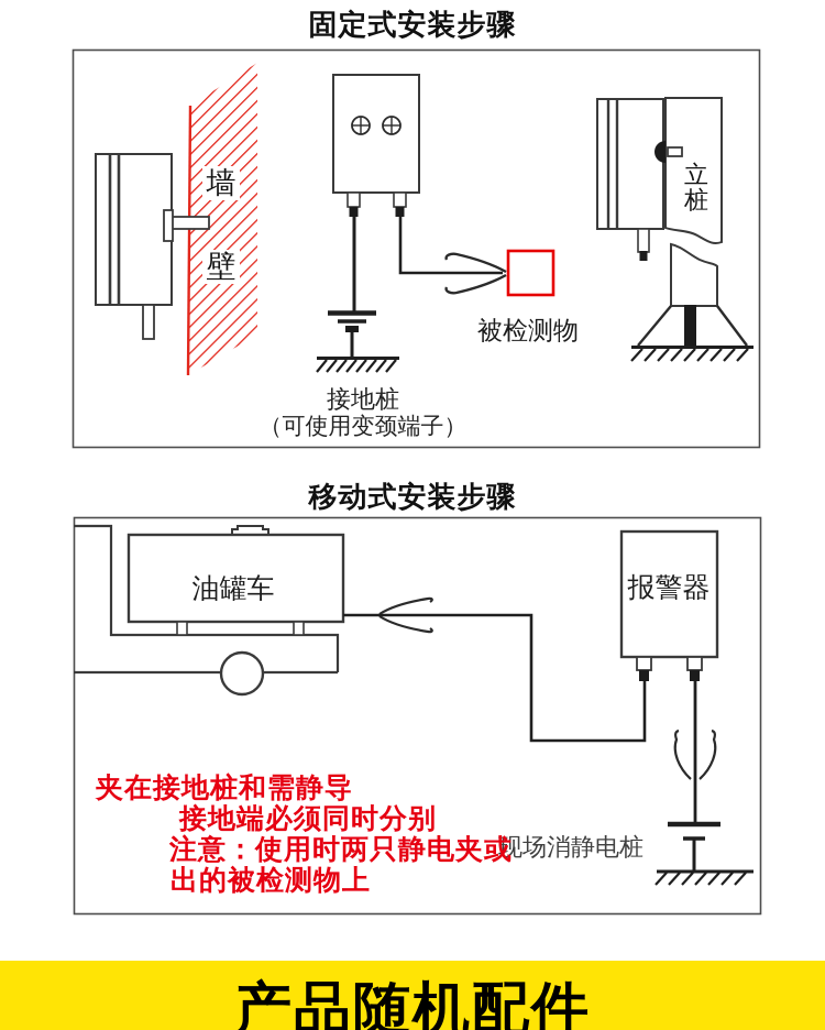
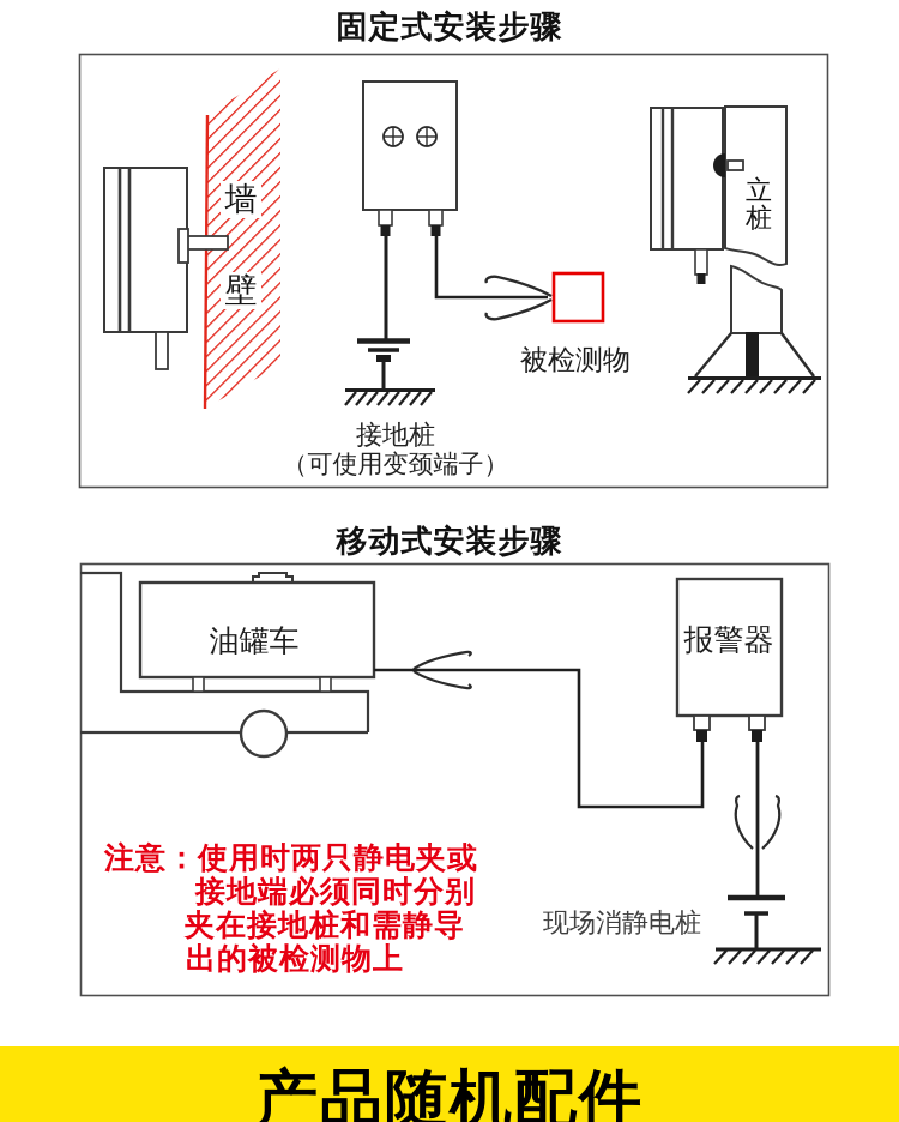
  固定式安装步骤
  墙
  壁
  接地桩
  （可使用变颈端子）
  被检测物
  立
  桩
  移动式安装步骤
  油罐车
  报警器
  现场消静电桩
- 夹在接地桩和需静导
+ 注意：使用时两只静电夹或
  接地端必须同时分别
- 注意：使用时两只静电夹或
+ 夹在接地桩和需静导
  出的被检测物上
  产品随机配件
